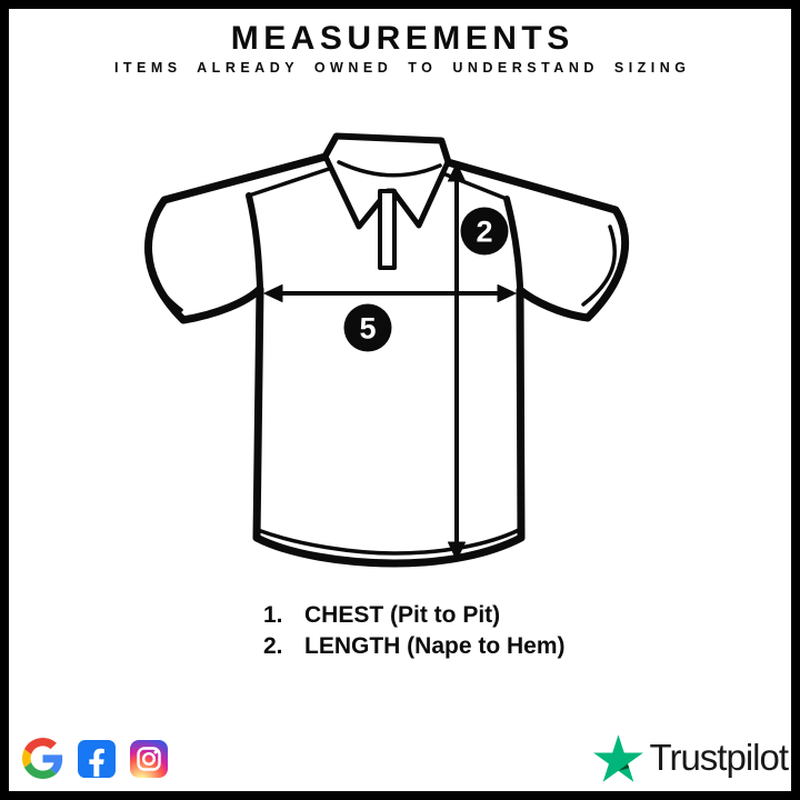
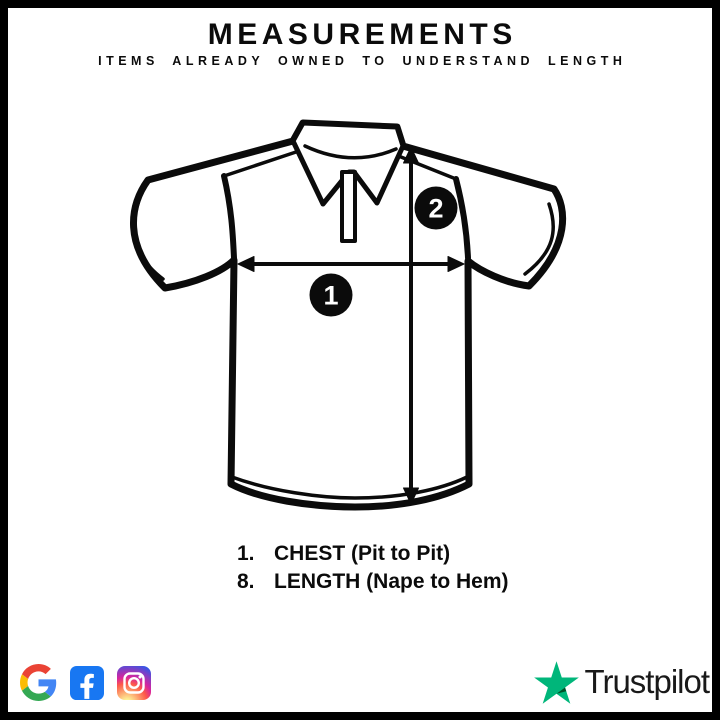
  MEASUREMENTS
- ITEMS ALREADY OWNED TO UNDERSTAND SIZING
+ ITEMS ALREADY OWNED TO UNDERSTAND LENGTH
- 5
+ 1
  2
  1.
  CHEST (Pit to Pit)
- 2.
+ 8.
  LENGTH (Nape to Hem)
  Trustpilot
